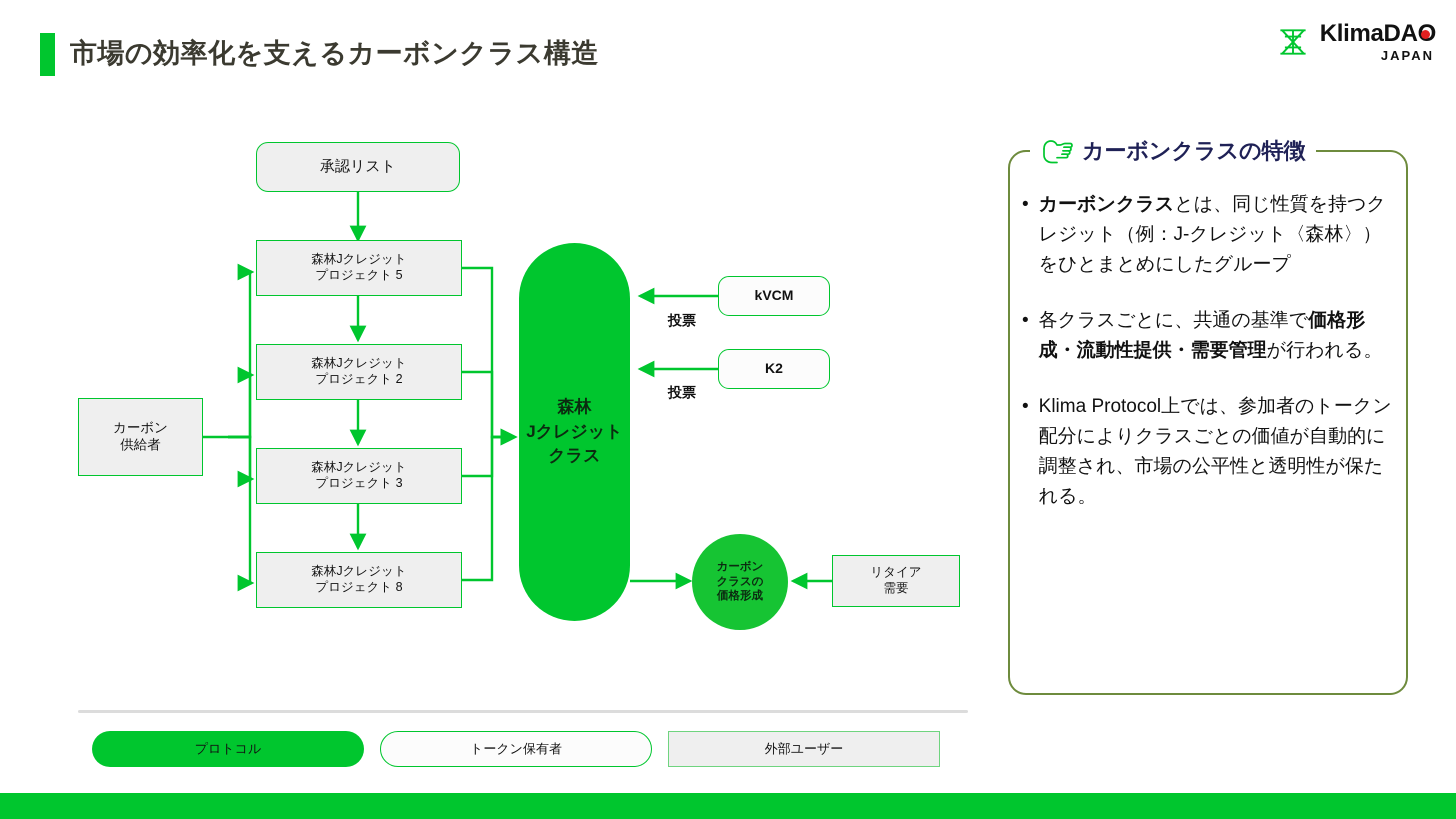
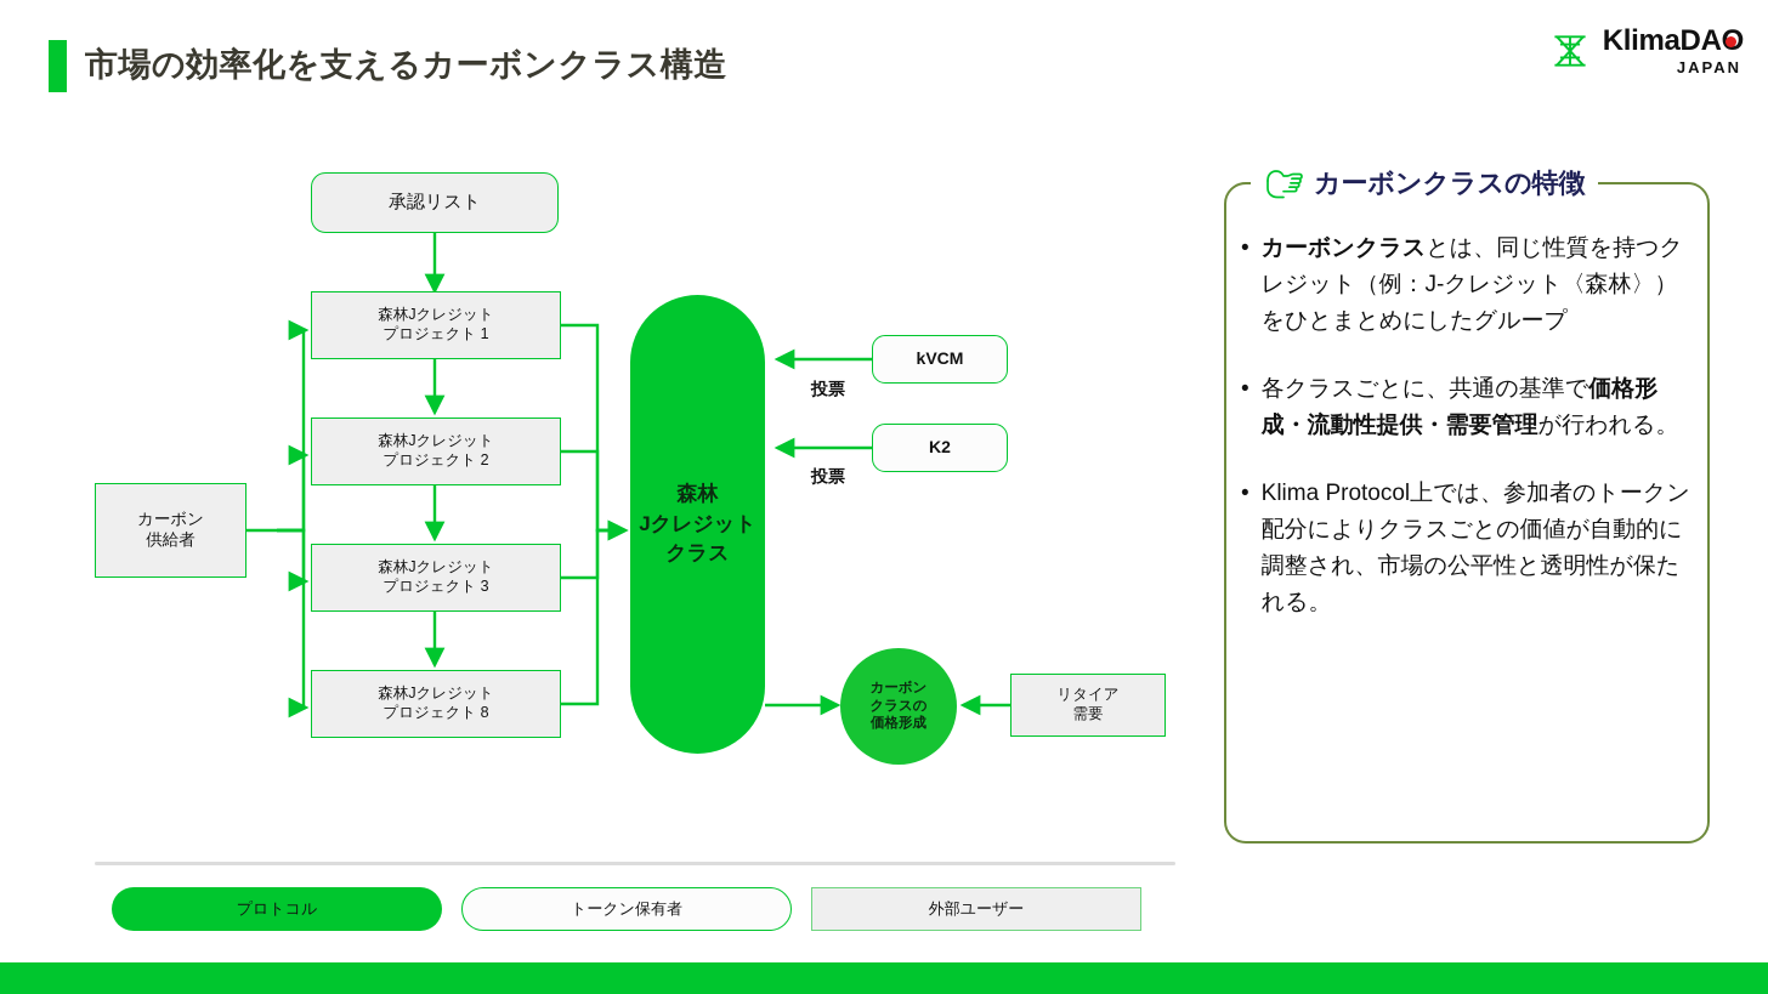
  市場の効率化を支えるカーボンクラス構造
  KlimaDA
  JAPAN
  承認リスト
  カーボン
  供給者
  森林Jクレジット
- プロジェクト 5
+ プロジェクト 1
  森林Jクレジット
  プロジェクト 2
  森林Jクレジット
  プロジェクト 3
  森林Jクレジット
  プロジェクト 8
  森林
  Jクレジット
  クラス
  kVCM
  K2
  投票
  投票
  カーボン
  クラスの
  価格形成
  リタイア
  需要
  プロトコル
  トークン保有者
  外部ユーザー
  カーボンクラスの特徴
  •
  カーボンクラスとは、同じ性質を持つクレジット（例：J-クレジット〈森林〉）をひとまとめにしたグループ
  •
  各クラスごとに、共通の基準で価格形成・流動性提供・需要管理が行われる。
  •
  Klima Protocol上では、参加者のトークン配分によりクラスごとの価値が自動的に調整され、市場の公平性と透明性が保たれる。
